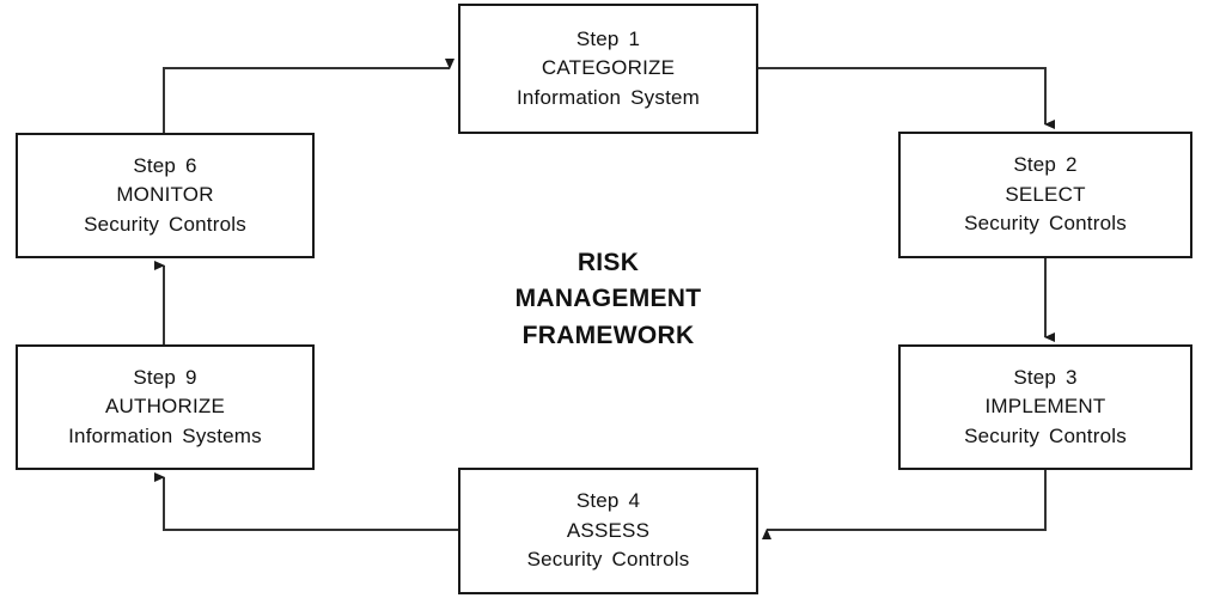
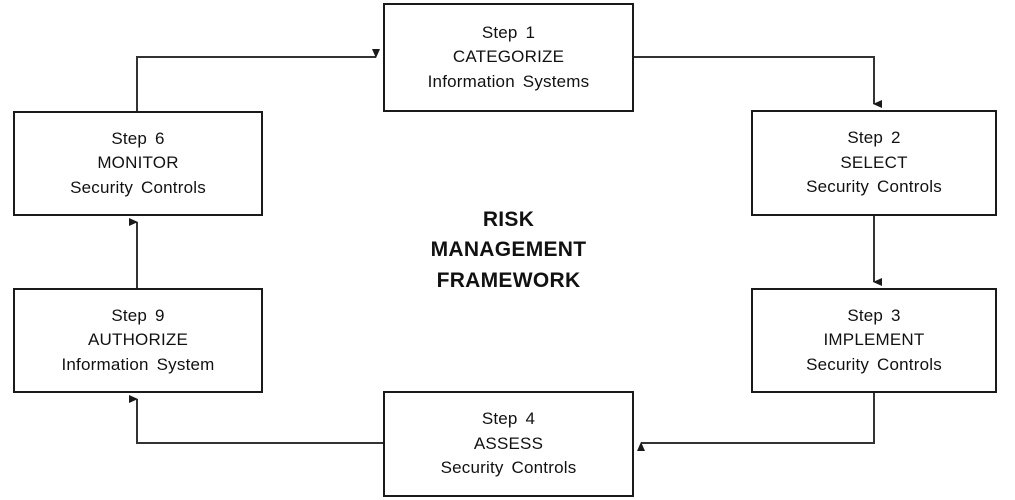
  Step 1
  CATEGORIZE
- Information System
+ Information Systems
  Step 2
  SELECT
  Security Controls
  Step 3
  IMPLEMENT
  Security Controls
  Step 4
  ASSESS
  Security Controls
  Step 9
  AUTHORIZE
- Information Systems
+ Information System
  Step 6
  MONITOR
  Security Controls
  RISK
  MANAGEMENT
  FRAMEWORK
